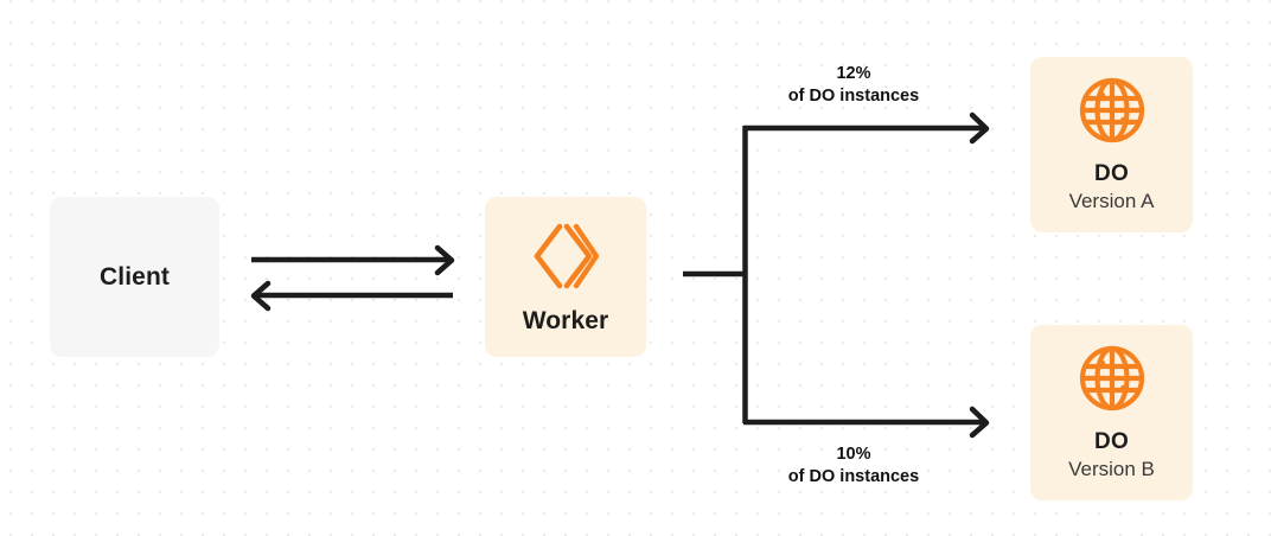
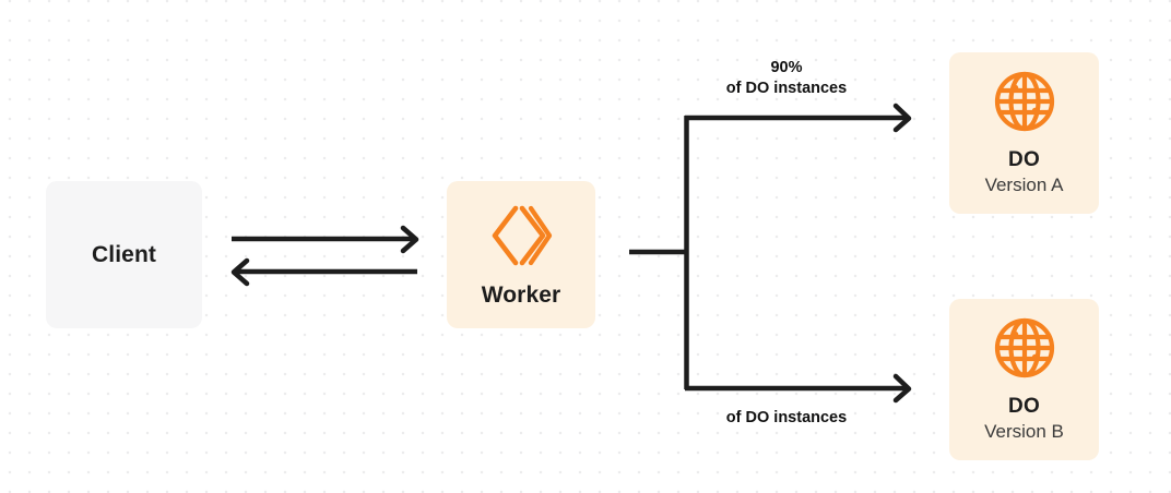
  Client
  Worker
  DO
  Version A
  DO
  Version B
- 12%
+ 90%
  of DO instances
- 10%
  of DO instances
